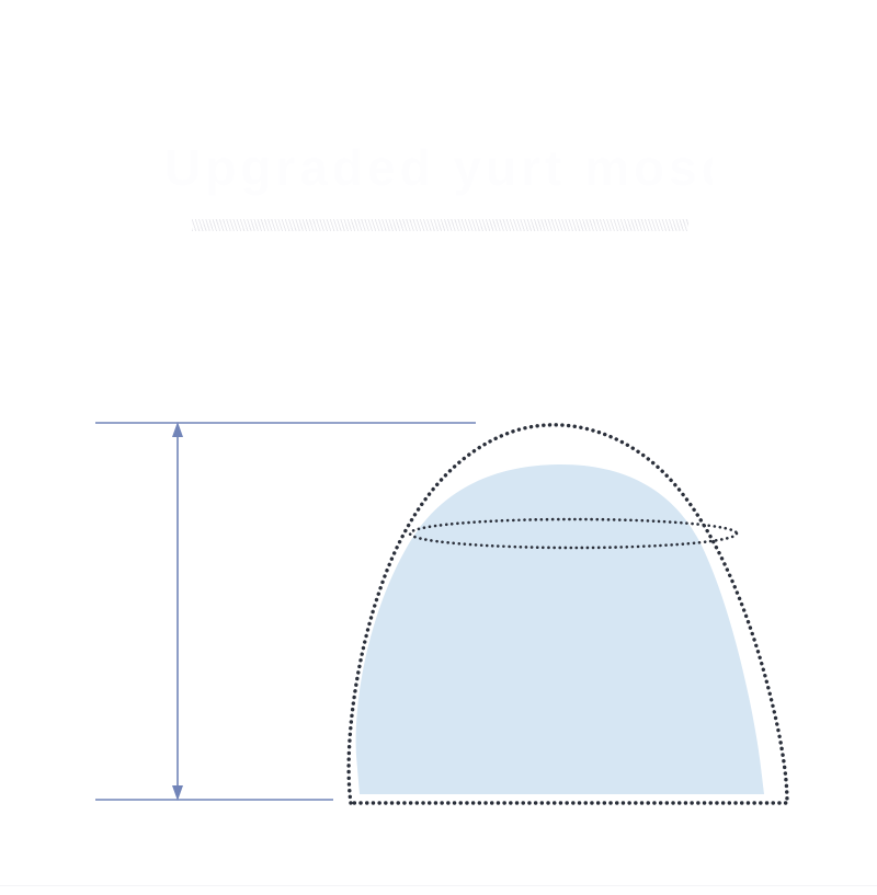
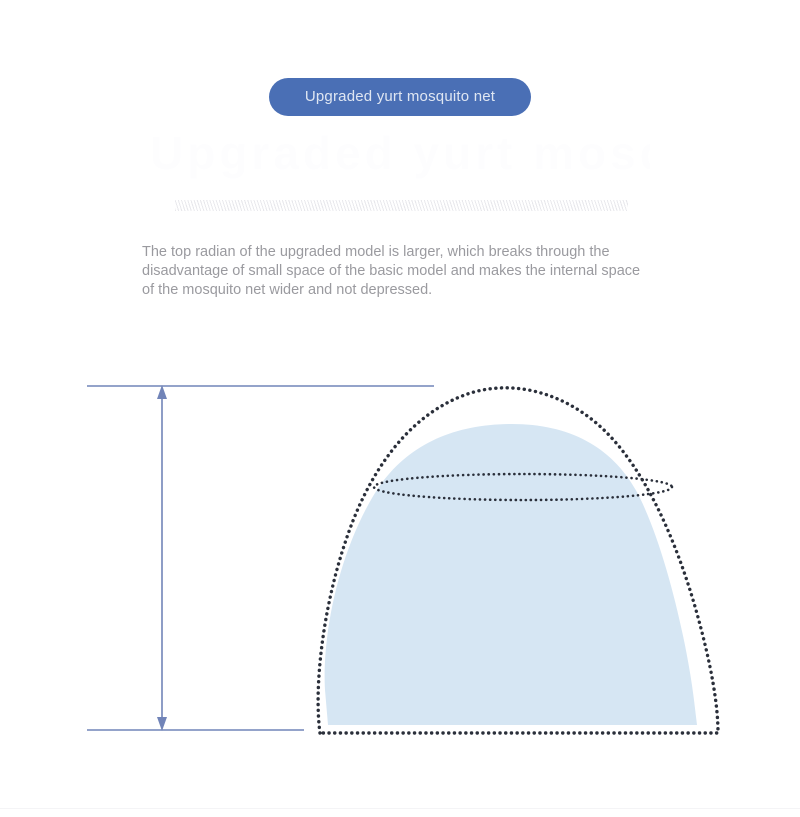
+ Upgraded yurt mosquito net
+ The top radian of the upgraded model is larger, which breaks through the disadvantage of small space of the basic model and makes the internal space of the mosquito net wider and not depressed.
